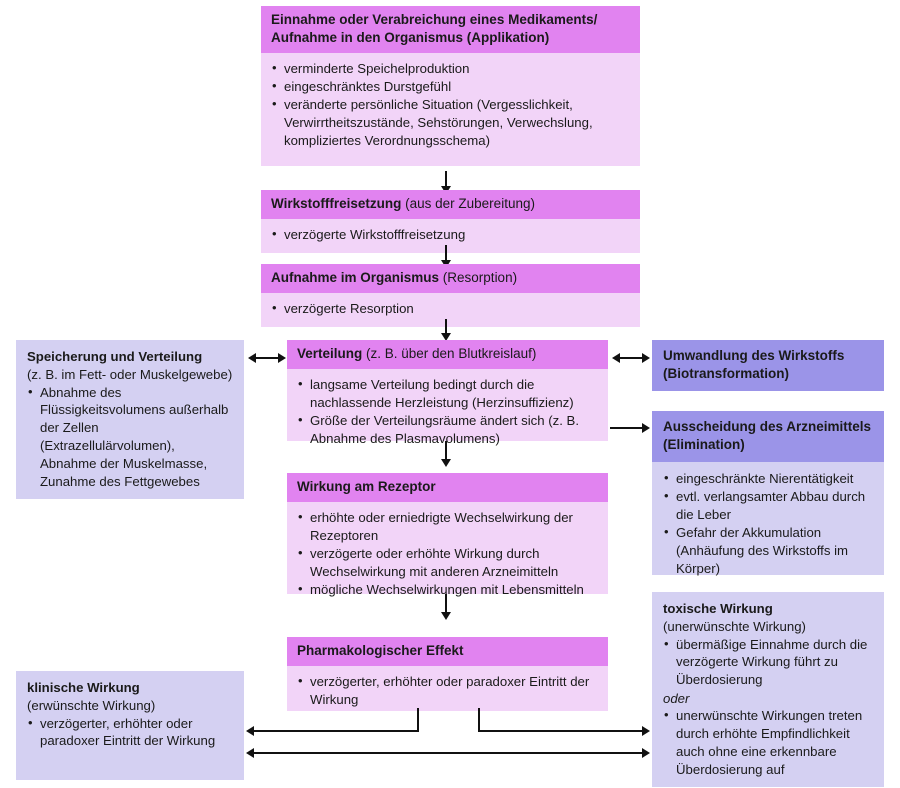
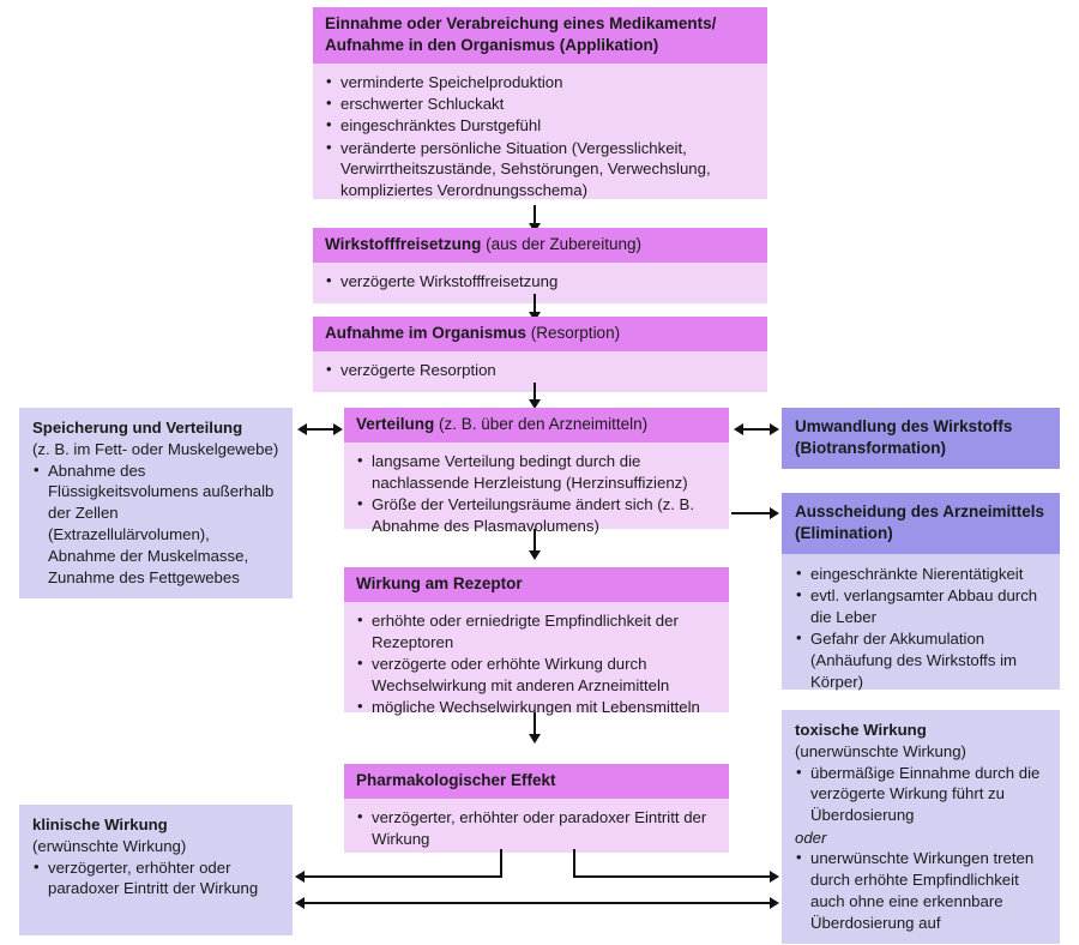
  Einnahme oder Verabreichung eines Medikaments/
  Aufnahme in den Organismus (Applikation)
  verminderte Speichelproduktion
+ erschwerter Schluckakt
  eingeschränktes Durstgefühl
  veränderte persönliche Situation (Vergesslichkeit, Verwirrtheitszustände, Sehstörungen, Verwechslung, kompliziertes Verordnungsschema)
  Wirkstofffreisetzung (aus der Zubereitung)
  verzögerte Wirkstofffreisetzung
  Aufnahme im Organismus (Resorption)
  verzögerte Resorption
- Verteilung (z. B. über den Blutkreislauf)
+ Verteilung (z. B. über den Arzneimitteln)
  langsame Verteilung bedingt durch die nachlassende Herzleistung (Herzinsuffizienz)
  Größe der Verteilungsräume ändert sich (z. B. Abnahme des Plasmavolumens)
  Wirkung am Rezeptor
- erhöhte oder erniedrigte Wechselwirkung der Rezeptoren
+ erhöhte oder erniedrigte Empfindlichkeit der Rezeptoren
  verzögerte oder erhöhte Wirkung durch Wechselwirkung mit anderen Arzneimitteln
  mögliche Wechselwirkungen mit Lebensmitteln
  Pharmakologischer Effekt
  verzögerter, erhöhter oder paradoxer Eintritt der Wirkung
  Speicherung und Verteilung
  (z. B. im Fett- oder Muskelgewebe)
  Abnahme des Flüssigkeitsvolumens außerhalb der Zellen (Extrazellulärvolumen), Abnahme der Muskelmasse, Zunahme des Fettgewebes
  klinische Wirkung
  (erwünschte Wirkung)
  verzögerter, erhöhter oder paradoxer Eintritt der Wirkung
  Umwandlung des Wirkstoffs
  (Biotransformation)
  Ausscheidung des Arzneimittels
  (Elimination)
  eingeschränkte Nierentätigkeit
  evtl. verlangsamter Abbau durch die Leber
  Gefahr der Akkumulation (Anhäufung des Wirkstoffs im Körper)
  toxische Wirkung
  (unerwünschte Wirkung)
  übermäßige Einnahme durch die verzögerte Wirkung führt zu Überdosierung
  oder
  unerwünschte Wirkungen treten durch erhöhte Empfindlichkeit auch ohne eine erkennbare Überdosierung auf
